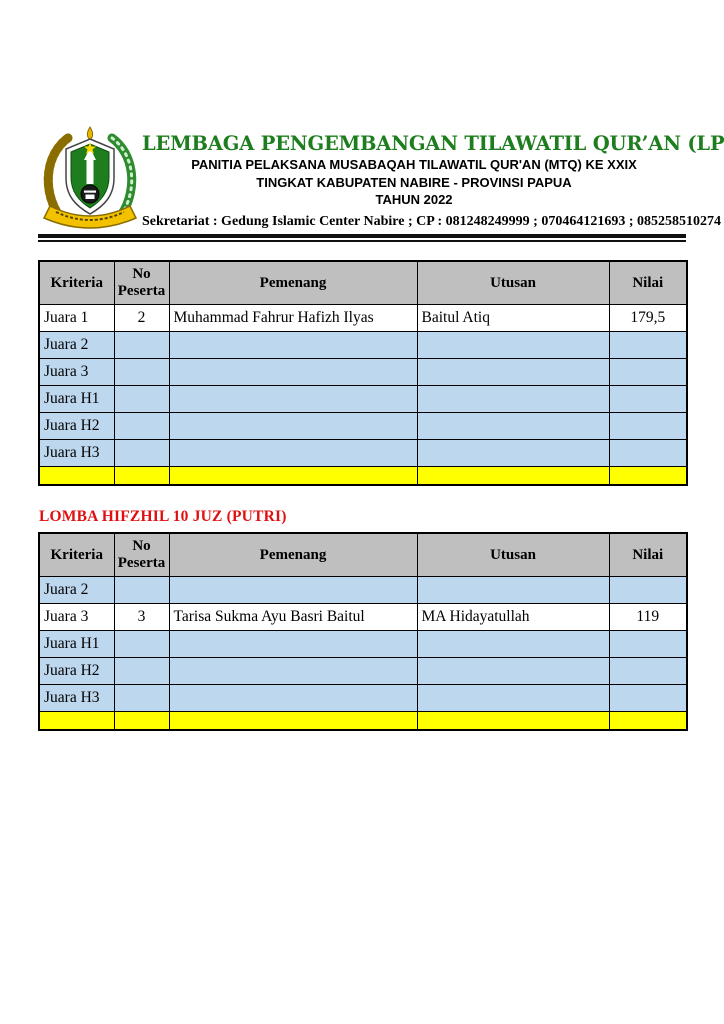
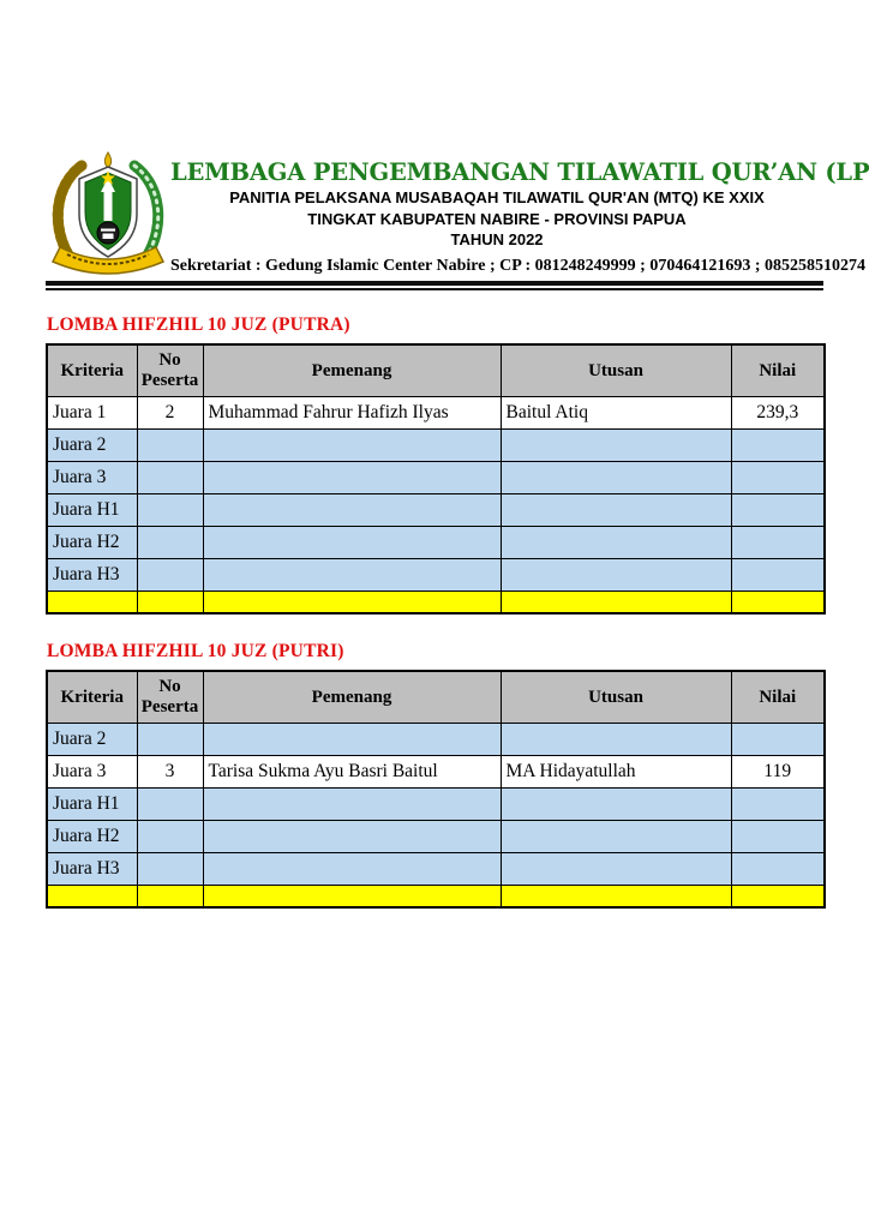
  LEMBAGA PENGEMBANGAN TILAWATIL QUR’AN (LP
  PANITIA PELAKSANA MUSABAQAH TILAWATIL QUR'AN (MTQ) KE XXIX
  TINGKAT KABUPATEN NABIRE - PROVINSI PAPUA
  TAHUN 2022
  Sekretariat : Gedung Islamic Center Nabire ; CP : 081248249999 ; 070464121693 ; 085258510274
+ LOMBA HIFZHIL 10 JUZ (PUTRA)
  Kriteria	No Peserta	Pemenang	Utusan	Nilai
- Juara 1	2	Muhammad Fahrur Hafizh Ilyas	Baitul Atiq	179,5
+ Juara 1	2	Muhammad Fahrur Hafizh Ilyas	Baitul Atiq	239,3
  Juara 2
  Juara 3
  Juara H1
  Juara H2
  Juara H3
  LOMBA HIFZHIL 10 JUZ (PUTRI)
  Kriteria	No Peserta	Pemenang	Utusan	Nilai
  Juara 2
  Juara 3	3	Tarisa Sukma Ayu Basri Baitul	MA Hidayatullah	119
  Juara H1
  Juara H2
  Juara H3
